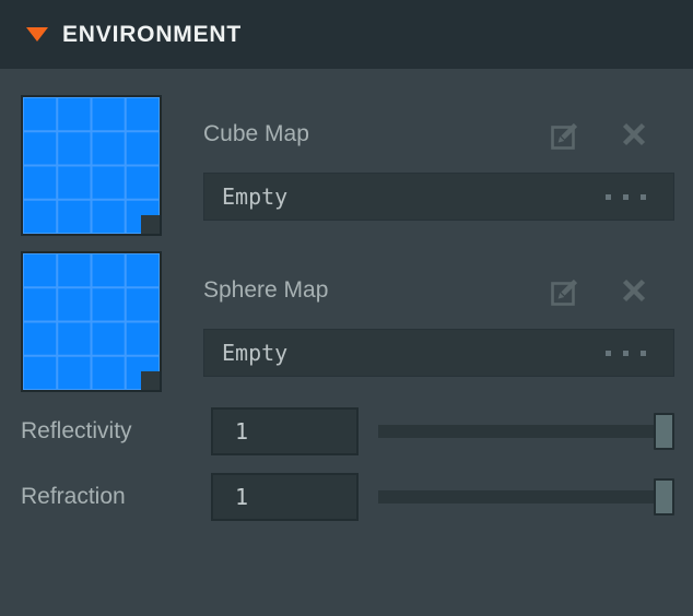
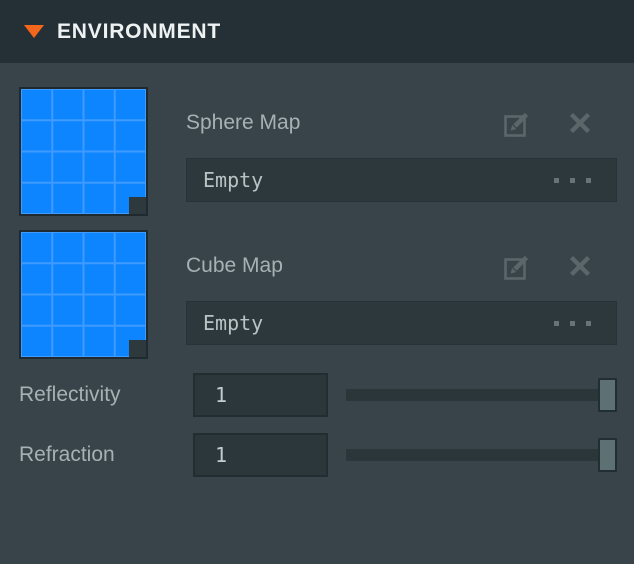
  ENVIRONMENT
- Cube Map
+ Sphere Map
  Empty
- Sphere Map
+ Cube Map
  Empty
  Reflectivity
  1
  Refraction
  1
